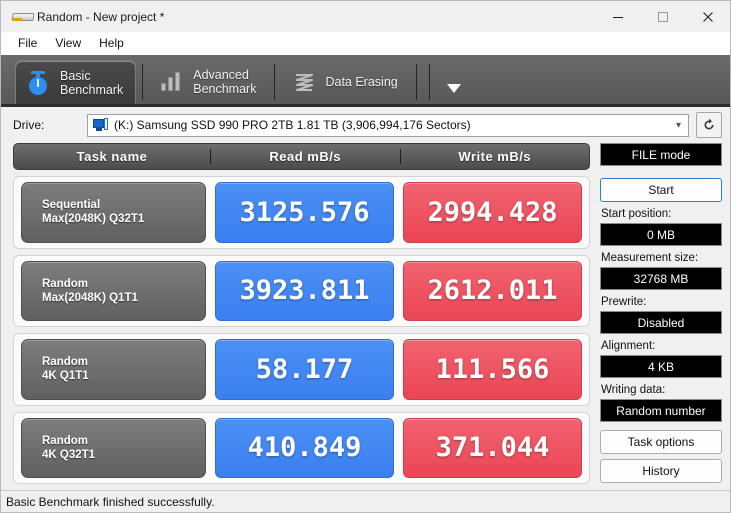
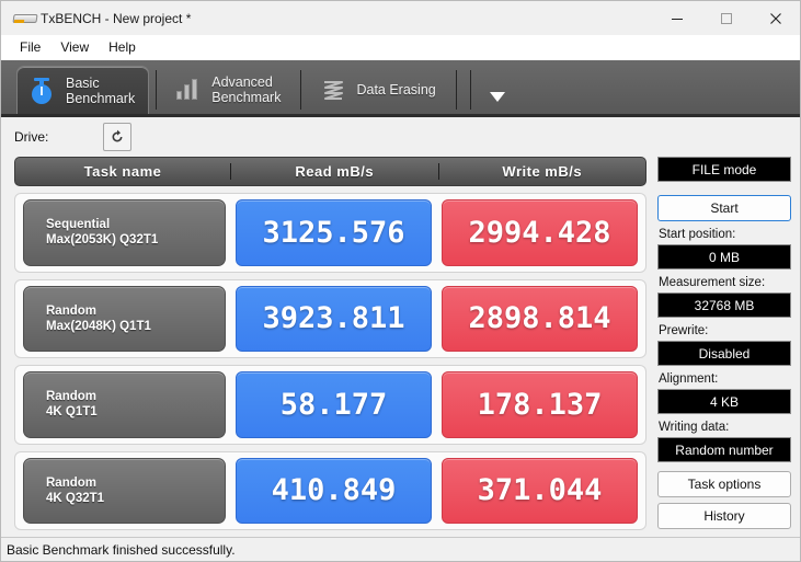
- Random - New project *
+ TxBENCH - New project *
  File
  View
  Help
  Basic
  Benchmark
  Advanced
  Benchmark
  Data Erasing
  Drive:
- (K:) Samsung SSD 990 PRO 2TB 1.81 TB (3,906,994,176 Sectors)
- ▾
  Task name
  Read mB/s
  Write mB/s
  Sequential
- Max(2048K) Q32T1
+ Max(2053K) Q32T1
  3125.576
  2994.428
  Random
  Max(2048K) Q1T1
  3923.811
- 2612.011
+ 2898.814
  Random
  4K Q1T1
  58.177
- 111.566
+ 178.137
  Random
  4K Q32T1
  410.849
  371.044
  FILE mode
  Start
  Start position:
  0 MB
  Measurement size:
  32768 MB
  Prewrite:
  Disabled
  Alignment:
  4 KB
  Writing data:
  Random number
  Task options
  History
  Basic Benchmark finished successfully.
